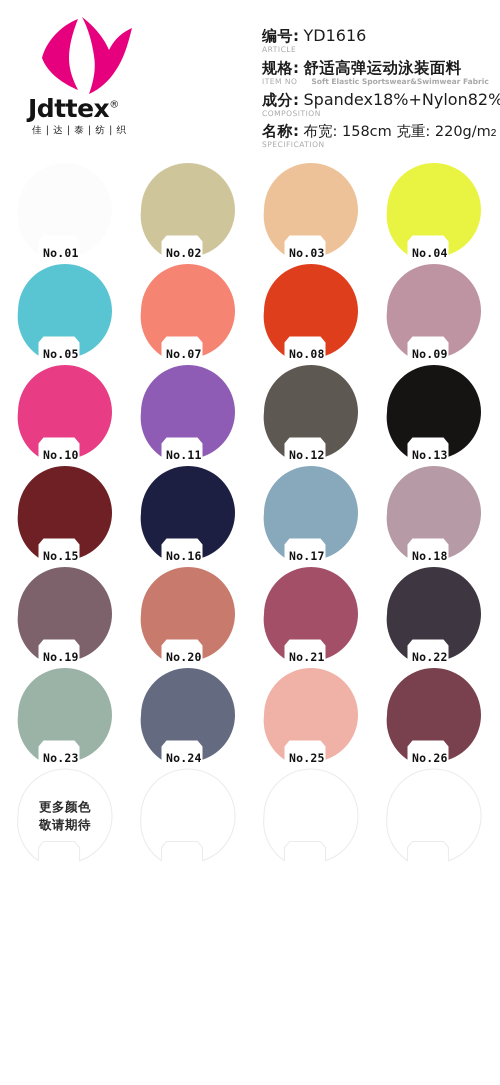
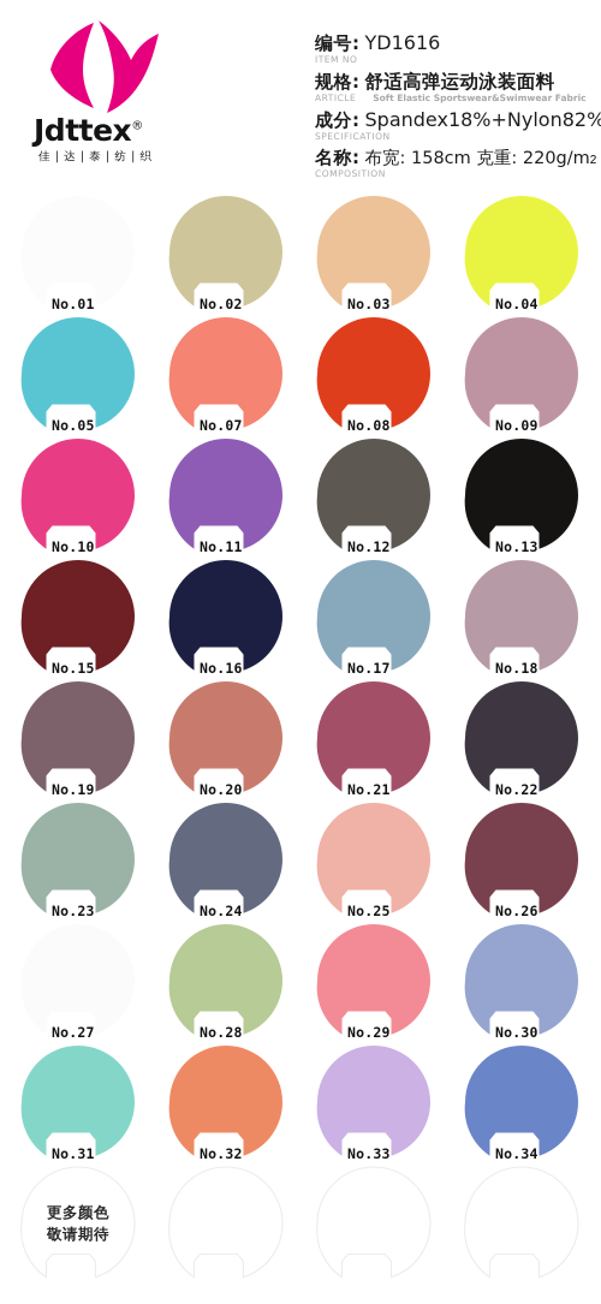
  Jdttex®
  佳 | 达 | 泰 | 纺 | 织
  编号:
  YD1616
- ARTICLE
+ ITEM NO
  规格:
  舒适高弹运动泳装面料
- ITEM NO
+ ARTICLE
  Soft Elastic Sportswear&Swimwear Fabric
  成分:
  Spandex18%+Nylon82%
- COMPOSITION
+ SPECIFICATION
  名称:
  布宽: 158cm 克重: 220g/m
  2
- SPECIFICATION
+ COMPOSITION
  No.01
  No.02
  No.03
  No.04
  No.05
  No.07
  No.08
  No.09
  No.10
  No.11
  No.12
  No.13
  No.15
  No.16
  No.17
  No.18
  No.19
  No.20
  No.21
  No.22
  No.23
  No.24
  No.25
  No.26
+ No.27
+ No.28
+ No.29
+ No.30
+ No.31
+ No.32
+ No.33
+ No.34
  更多颜色
  敬请期待
